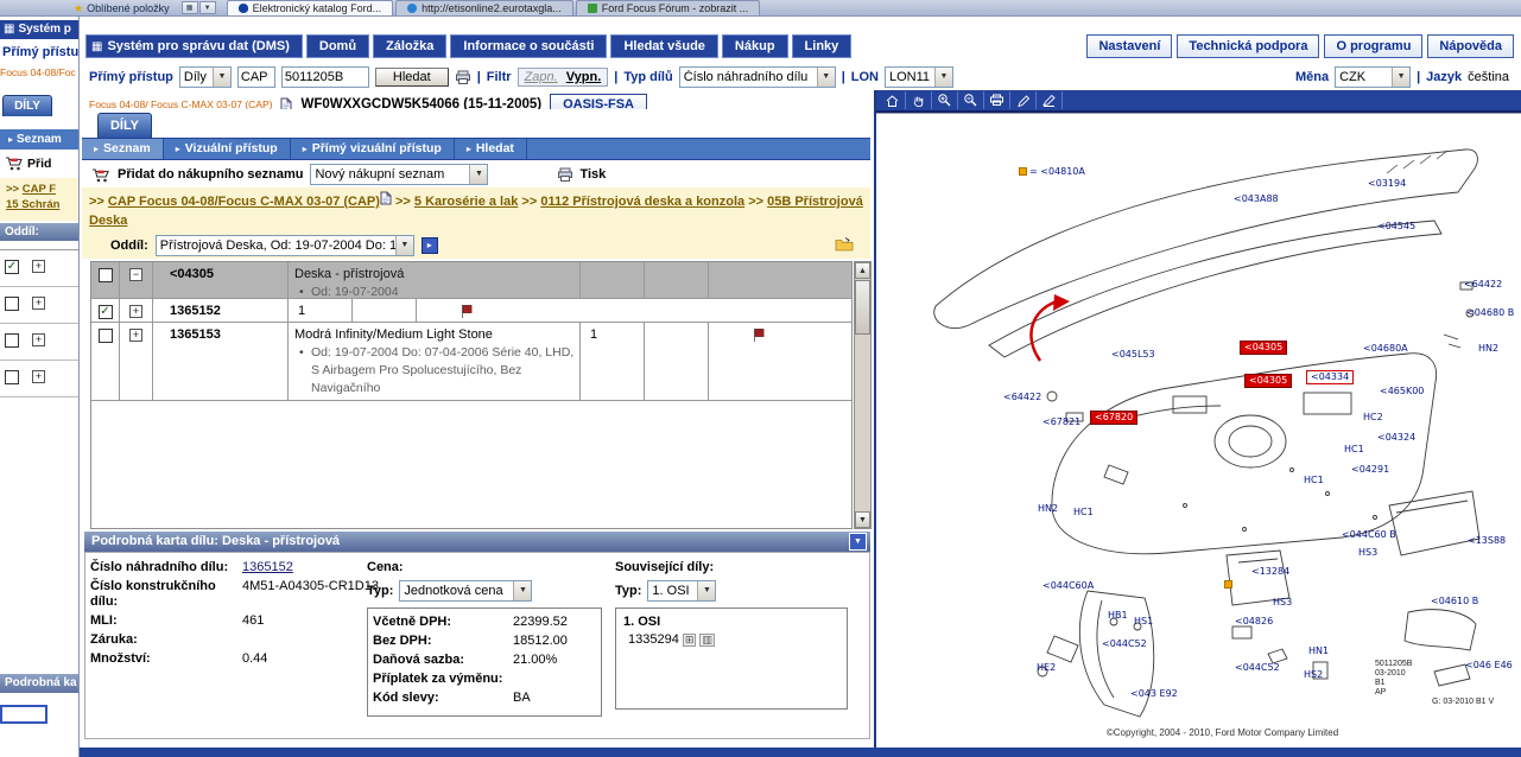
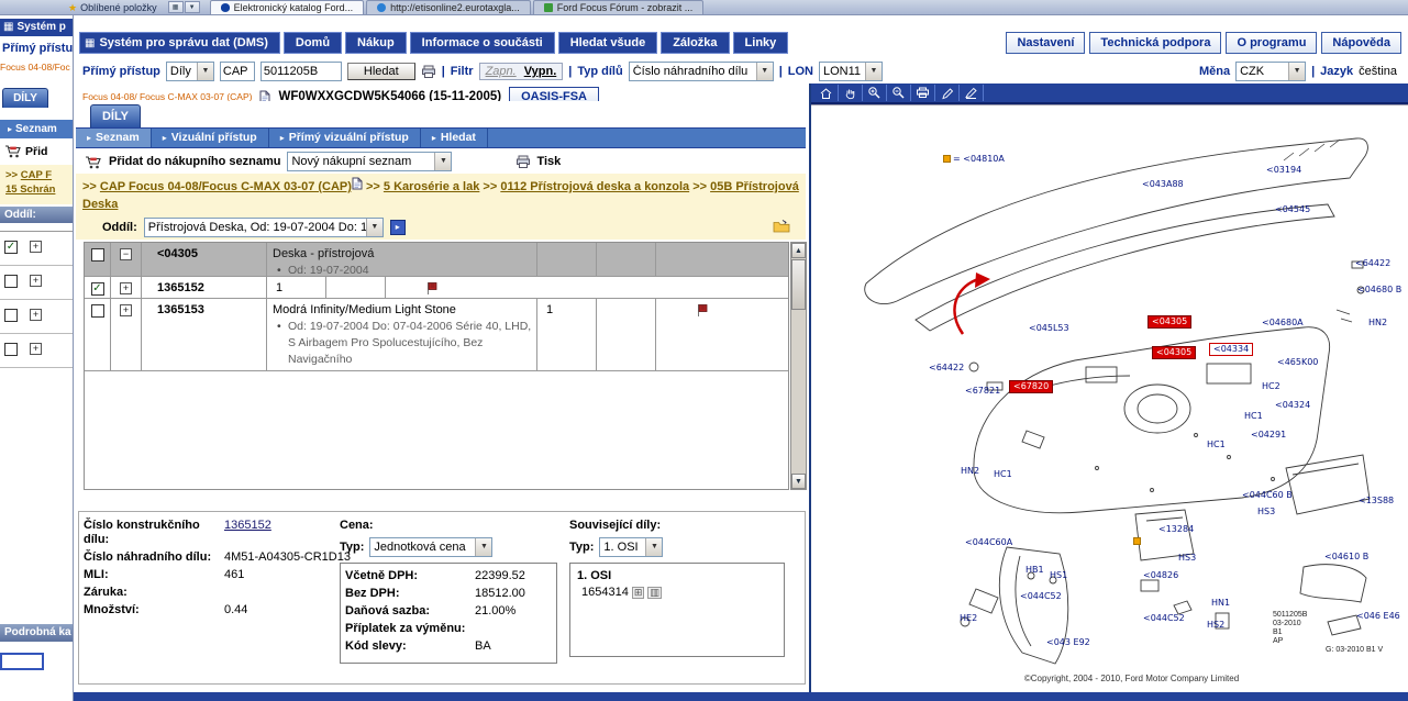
  ★
  Oblíbené položky
  Elektronický katalog Ford...
  http://etisonline2.eurotaxgla...
  Ford Focus Fórum - zobrazit ...
  ▦
  Systém p
  Přímý přístu
  Focus 04-08/Foc
  DÍLY
  ▸
  Seznam
  Přid
  >> CAP F
  15 Schrán
  Oddíl:
  ✓
  +
  +
  +
  +
  Podrobná ka
  ▦
  Systém pro správu dat (DMS)
  Domů
- Záložka
+ Nákup
  Informace o součásti
  Hledat všude
- Nákup
+ Záložka
  Linky
  Nastavení
  Technická podpora
  O programu
  Nápověda
  Přímý přístup
  Díly
  CAP
  5011205B
  Hledat
  |
  Filtr
  Zapn.
  Vypn.
  |
  Typ dílů
  Číslo náhradního dílu
  |
  LON
  LON11
  Měna
  CZK
  |
  Jazyk
  čeština
  Focus 04-08/ Focus C-MAX 03-07 (CAP)
  WF0WXXGCDW5K54066 (15-11-2005)
  OASIS-FSA
  DÍLY
  ▸
  Seznam
  ▸
  Vizuální přístup
  ▸
  Přímý vizuální přístup
  ▸
  Hledat
  Přidat do nákupního seznamu
  Nový nákupní seznam
  Tisk
  >> CAP Focus 04-08/Focus C-MAX 03-07 (CAP) >> 5 Karosérie a lak >> 0112 Přístrojová deska a konzola >> 05B Přístrojová Deska
  Oddíl:
  Přístrojová Deska, Od: 19-07-2004 Do: 1
  ▸
  −
  <04305
  Deska - přístrojová
  Od: 19-07-2004
  ✓
  +
  1365152
  1
  +
  1365153
  Modrá Infinity/Medium Light Stone
  Od: 19-07-2004 Do: 07-04-2006 Série 40, LHD, S Airbagem Pro Spolucestujícího, Bez Navigačního
  1
- Podrobná karta dílu: Deska - přístrojová
- Číslo náhradního dílu:
+ Číslo konstrukčního dílu:
  1365152
- Číslo konstrukčního dílu:
+ Číslo náhradního dílu:
  4M51-A04305-CR1D13
  MLI:
  461
  Záruka:
  Množství:
  0.44
  Cena:
  Typ:
  Jednotková cena
  Včetně DPH:
  22399.52
  Bez DPH:
  18512.00
  Daňová sazba:
  21.00%
  Příplatek za výměnu:
  Kód slevy:
  BA
  Související díly:
  Typ:
  1. OSI
  1. OSI
- 1335294
+ 1654314
  ⊞
  ▥
  = <04810A
  <043A88
  <03194
  <04545
  <64422
  <04680 B
  <04305
  <04680A
  HN2
  <045L53
  <04305
  <04334
  <465K00
  <64422
  HC2
  <67821
  <67820
  <04324
  HC1
  <04291
  HC1
  HN2
  HC1
  <044C60 B
  <13S88
  HS3
  <13284
  HS3
  <04610 B
  <044C60A
  HB1
  HS1
  <04826
  <044C52
  HE2
  <043 E92
  <044C52
  HN1
  HS2
  <046 E46
  ©Copyright, 2004 - 2010, Ford Motor Company Limited
